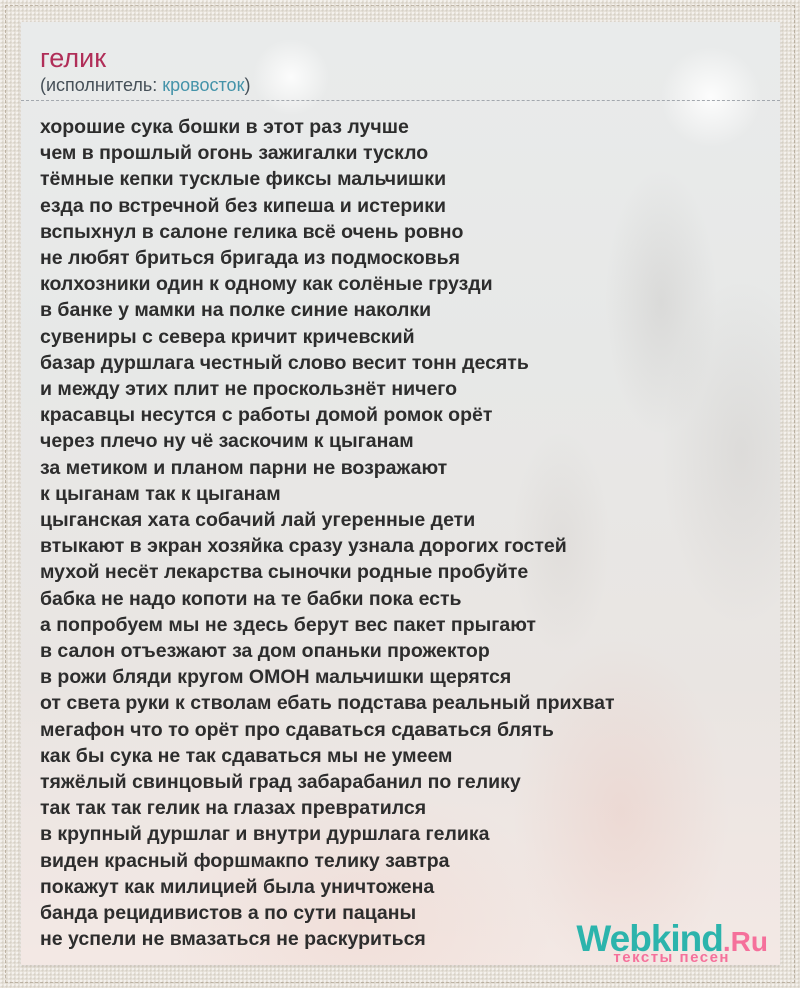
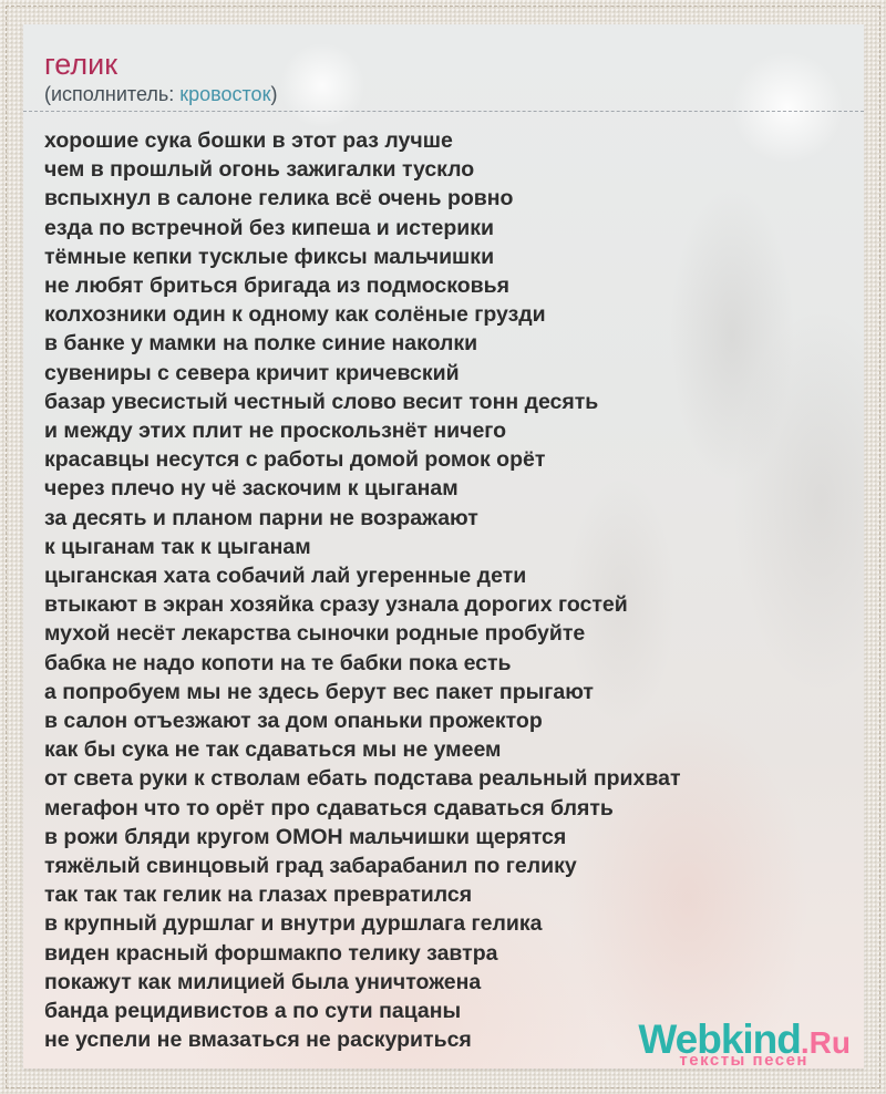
  гелик
  (исполнитель: кровосток)
  хорошие сука бошки в этот раз лучше
  чем в прошлый огонь зажигалки тускло
- тёмные кепки тусклые фиксы мальчишки
+ вспыхнул в салоне гелика всё очень ровно
  езда по встречной без кипеша и истерики
- вспыхнул в салоне гелика всё очень ровно
+ тёмные кепки тусклые фиксы мальчишки
  не любят бриться бригада из подмосковья
  колхозники один к одному как солёные грузди
  в банке у мамки на полке синие наколки
  сувениры с севера кричит кричевский
- базар дуршлага честный слово весит тонн десять
+ базар увесистый честный слово весит тонн десять
  и между этих плит не проскользнёт ничего
  красавцы несутся с работы домой ромок орёт
  через плечо ну чё заскочим к цыганам
- за метиком и планом парни не возражают
+ за десять и планом парни не возражают
  к цыганам так к цыганам
  цыганская хата собачий лай угеренные дети
  втыкают в экран хозяйка сразу узнала дорогих гостей
  мухой несёт лекарства сыночки родные пробуйте
  бабка не надо копоти на те бабки пока есть
  а попробуем мы не здесь берут вес пакет прыгают
  в салон отъезжают за дом опаньки прожектор
- в рожи бляди кругом ОМОН мальчишки щерятся
+ как бы сука не так сдаваться мы не умеем
  от света руки к стволам ебать подстава реальный прихват
  мегафон что то орёт про сдаваться сдаваться блять
- как бы сука не так сдаваться мы не умеем
+ в рожи бляди кругом ОМОН мальчишки щерятся
  тяжёлый свинцовый град забарабанил по гелику
  так так так гелик на глазах превратился
  в крупный дуршлаг и внутри дуршлага гелика
  виден красный форшмакпо телику завтра
  покажут как милицией была уничтожена
  банда рецидивистов а по сути пацаны
  не успели не вмазаться не раскуриться
  Webkind.Ru
  тексты песен
